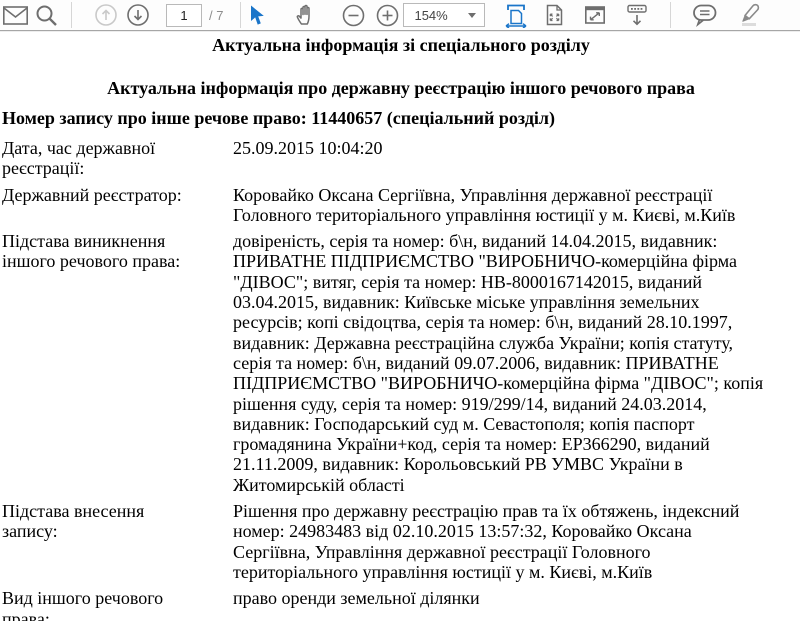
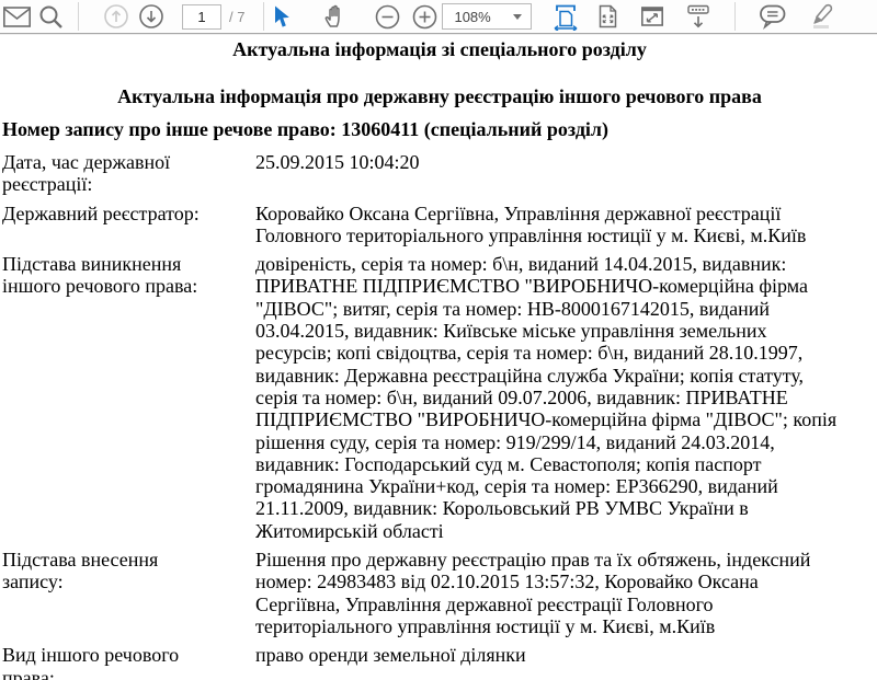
  1
  / 7
- 154%
+ 108%
  Актуальна інформація зі спеціального розділу
  Актуальна інформація про державну реєстрацію іншого речового права
- Номер запису про інше речове право: 11440657 (спеціальний розділ)
+ Номер запису про інше речове право: 13060411 (спеціальний розділ)
  Дата, час державної
  реєстрації:
  25.09.2015 10:04:20
  Державний реєстратор:
  Коровайко Оксана Сергіївна, Управління державної реєстрації
  Головного територіального управління юстиції у м. Києві, м.Київ
  Підстава виникнення
  іншого речового права:
  довіреність, серія та номер: б\н, виданий 14.04.2015, видавник:
  ПРИВАТНЕ ПІДПРИЄМСТВО "ВИРОБНИЧО-комерційна фірма
  "ДІВОС"; витяг, серія та номер: НВ-8000167142015, виданий
  03.04.2015, видавник: Київське міське управління земельних
  ресурсів; копі свідоцтва, серія та номер: б\н, виданий 28.10.1997,
  видавник: Державна реєстраційна служба України; копія статуту,
  серія та номер: б\н, виданий 09.07.2006, видавник: ПРИВАТНЕ
  ПІДПРИЄМСТВО "ВИРОБНИЧО-комерційна фірма "ДІВОС"; копія
  рішення суду, серія та номер: 919/299/14, виданий 24.03.2014,
  видавник: Господарський суд м. Севастополя; копія паспорт
  громадянина України+код, серія та номер: ЕР366290, виданий
  21.11.2009, видавник: Корольовський РВ УМВС України в
  Житомирській області
  Підстава внесення
  запису:
  Рішення про державну реєстрацію прав та їх обтяжень, індексний
  номер: 24983483 від 02.10.2015 13:57:32, Коровайко Оксана
  Сергіївна, Управління державної реєстрації Головного
  територіального управління юстиції у м. Києві, м.Київ
  Вид іншого речового
  права:
  право оренди земельної ділянки
